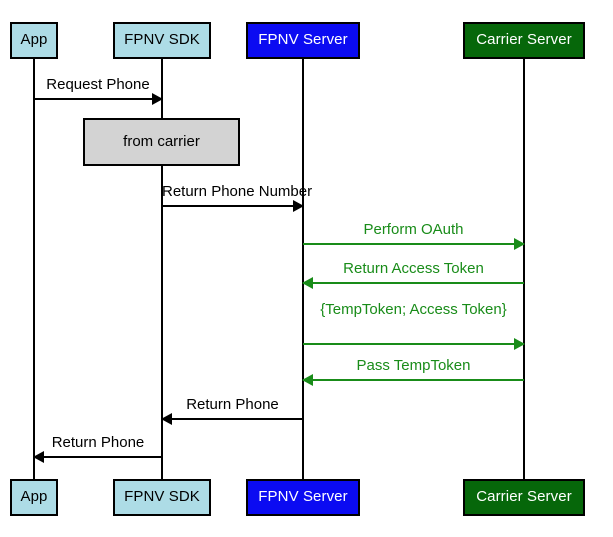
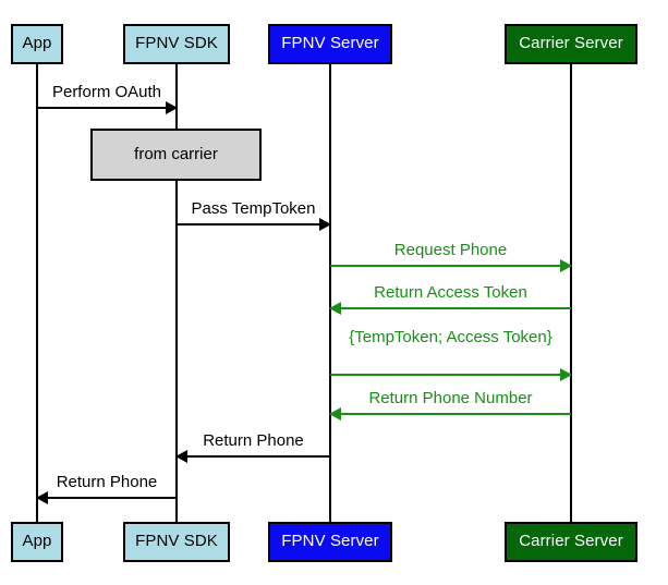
  App
  FPNV SDK
  FPNV Server
  Carrier Server
  from carrier
- Request Phone
+ Perform OAuth
- Return Phone Number
+ Pass TempToken
- Perform OAuth
+ Request Phone
  Return Access Token
  {TempToken; Access Token}
- Pass TempToken
+ Return Phone Number
  Return Phone
  Return Phone
  App
  FPNV SDK
  FPNV Server
  Carrier Server
